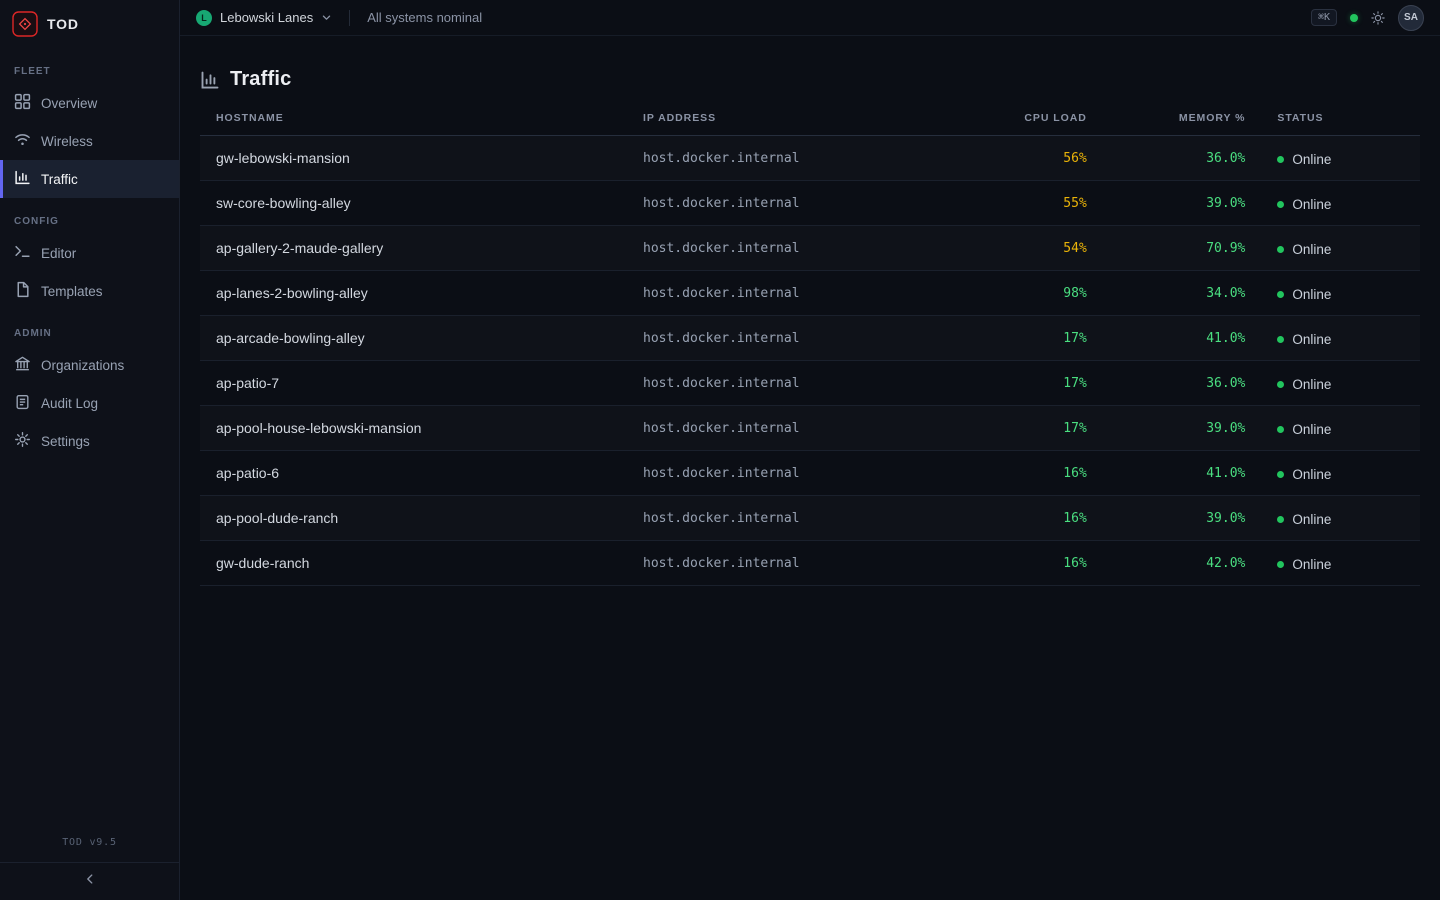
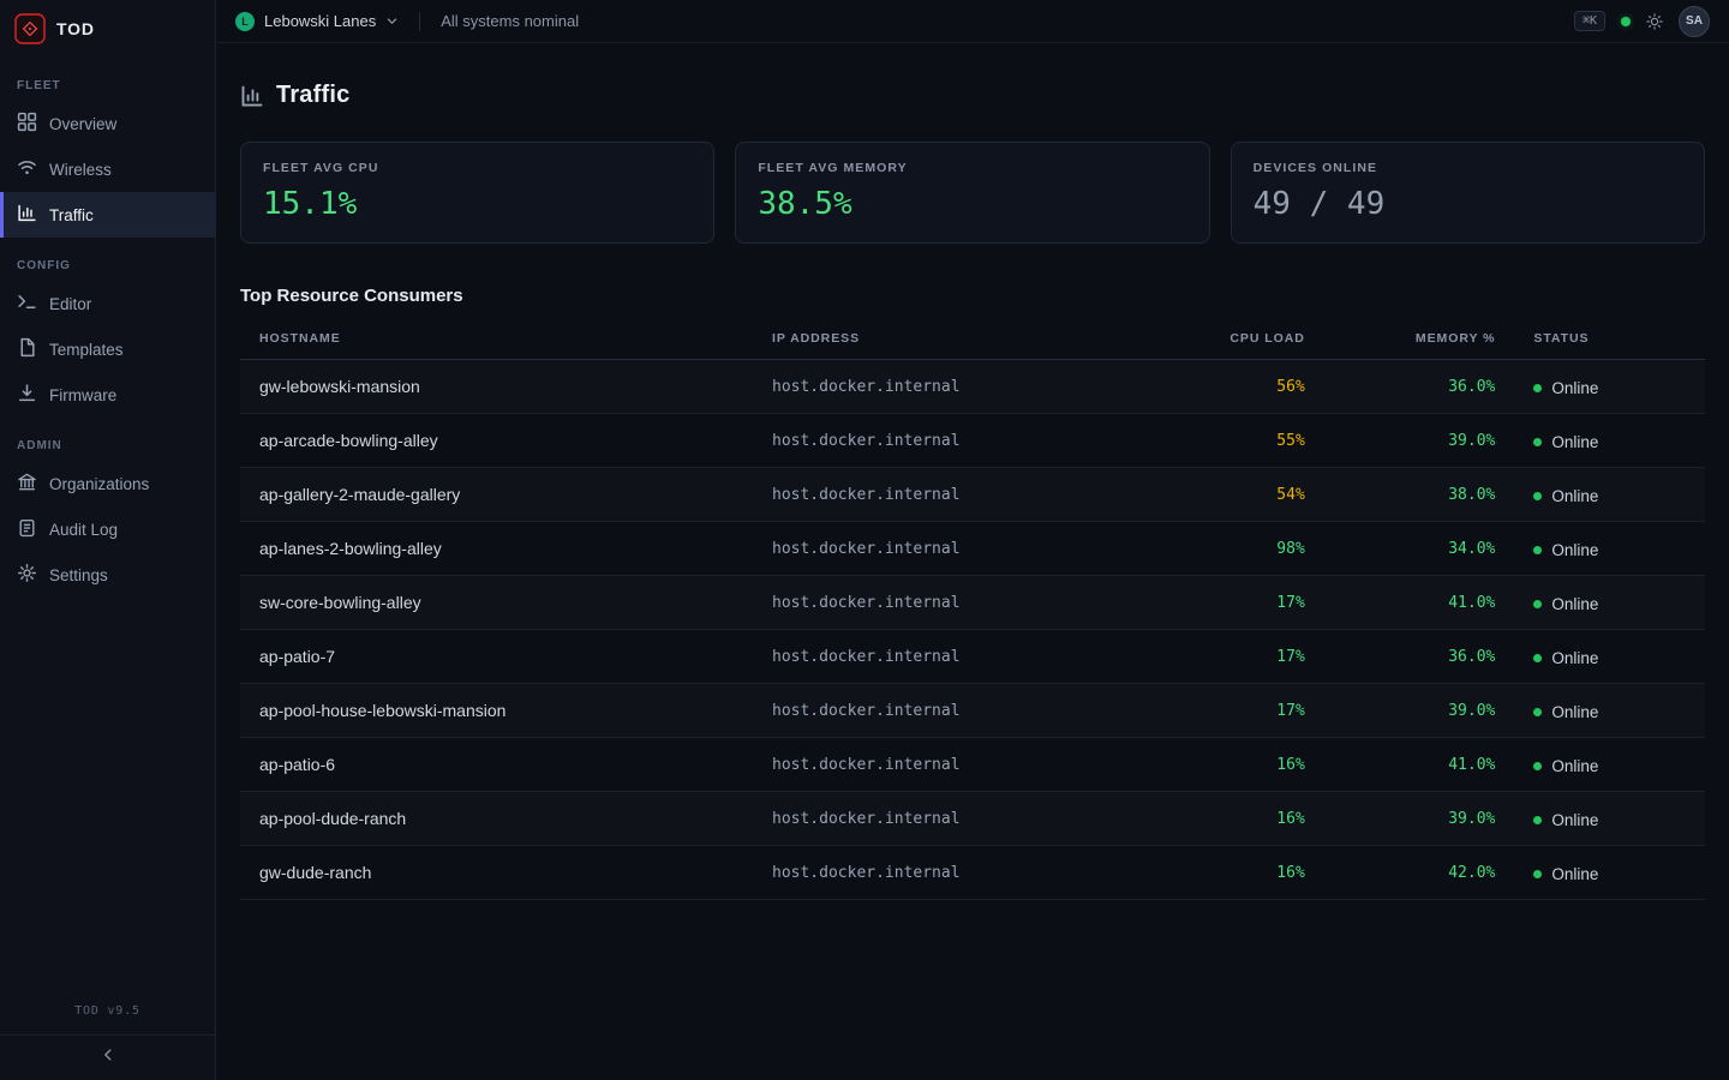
  TOD
  FLEET
  Overview
  Wireless
  Traffic
  CONFIG
  Editor
  Templates
+ Firmware
  ADMIN
  Organizations
  Audit Log
  Settings
  TOD v9.5
  L
  Lebowski Lanes
  All systems nominal
  ⌘K
  SA
  Traffic
+ FLEET AVG CPU
+ 15.1%
+ FLEET AVG MEMORY
+ 38.5%
+ DEVICES ONLINE
+ 49 / 49
+ Top Resource Consumers
  HOSTNAME	IP ADDRESS	CPU LOAD	MEMORY %	STATUS
  gw-lebowski-mansion	host.docker.internal	56%	36.0%	Online
- sw-core-bowling-alley	host.docker.internal	55%	39.0%	Online
+ ap-arcade-bowling-alley	host.docker.internal	55%	39.0%	Online
- ap-gallery-2-maude-gallery	host.docker.internal	54%	70.9%	Online
+ ap-gallery-2-maude-gallery	host.docker.internal	54%	38.0%	Online
  ap-lanes-2-bowling-alley	host.docker.internal	98%	34.0%	Online
- ap-arcade-bowling-alley	host.docker.internal	17%	41.0%	Online
+ sw-core-bowling-alley	host.docker.internal	17%	41.0%	Online
  ap-patio-7	host.docker.internal	17%	36.0%	Online
  ap-pool-house-lebowski-mansion	host.docker.internal	17%	39.0%	Online
  ap-patio-6	host.docker.internal	16%	41.0%	Online
  ap-pool-dude-ranch	host.docker.internal	16%	39.0%	Online
  gw-dude-ranch	host.docker.internal	16%	42.0%	Online
